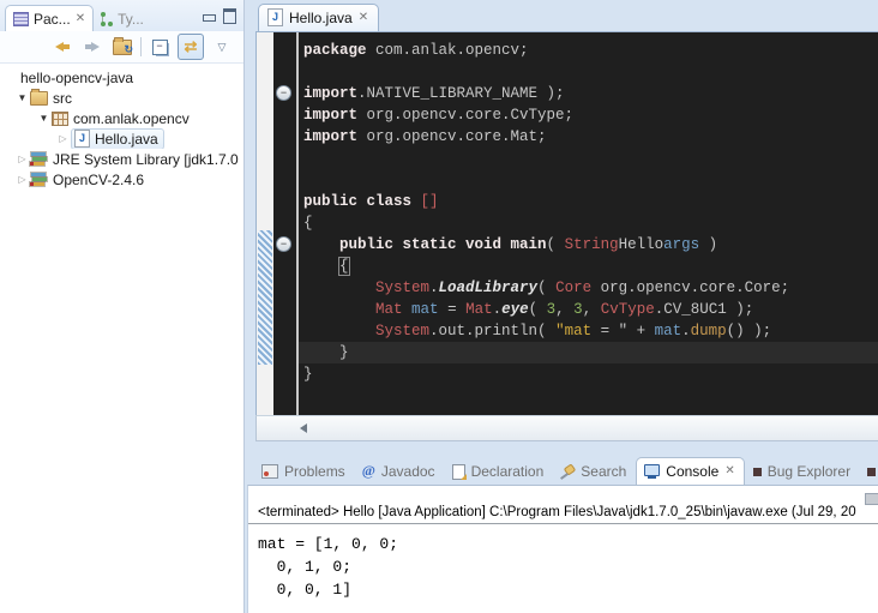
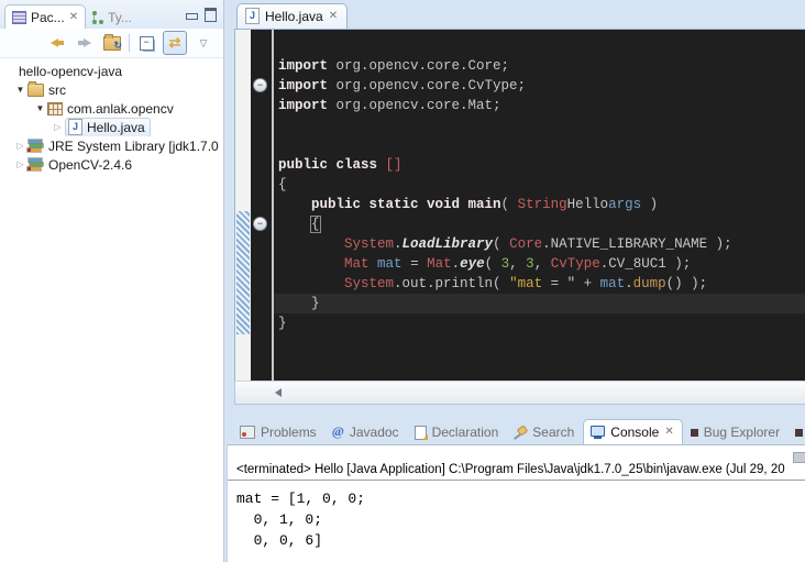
  Pac...
  ✕
  Ty...
  −
  ⇄
  ▽
  hello-opencv-java
  ▼
  src
  ▼
  com.anlak.opencv
  ▷
  J
  Hello.java
  ▷
  JRE System Library [jdk1.7.0
  ▷
  OpenCV-2.4.6
  J
  Hello.java
  ✕
  −
  −
- package com.anlak.opencv;
- import.NATIVE_LIBRARY_NAME );
+ import org.opencv.core.Core;
  import org.opencv.core.CvType;
  import org.opencv.core.Mat;
  public class []
  {
  public static void main( StringHelloargs )
  {
- System.LoadLibrary( Core org.opencv.core.Core;
+ System.LoadLibrary( Core.NATIVE_LIBRARY_NAME );
  Mat mat = Mat.eye( 3, 3, CvType.CV_8UC1 );
  System.out.println( "mat = " + mat.dump() );
  }
  }
  Problems
  @
  Javadoc
  Declaration
  Search
  Console
  ✕
  Bug Explorer
  <terminated> Hello [Java Application] C:\Program Files\Java\jdk1.7.0_25\bin\javaw.exe (Jul 29, 20
  mat = [1, 0, 0;
  0, 1, 0;
- 0, 0, 1]
+ 0, 0, 6]
